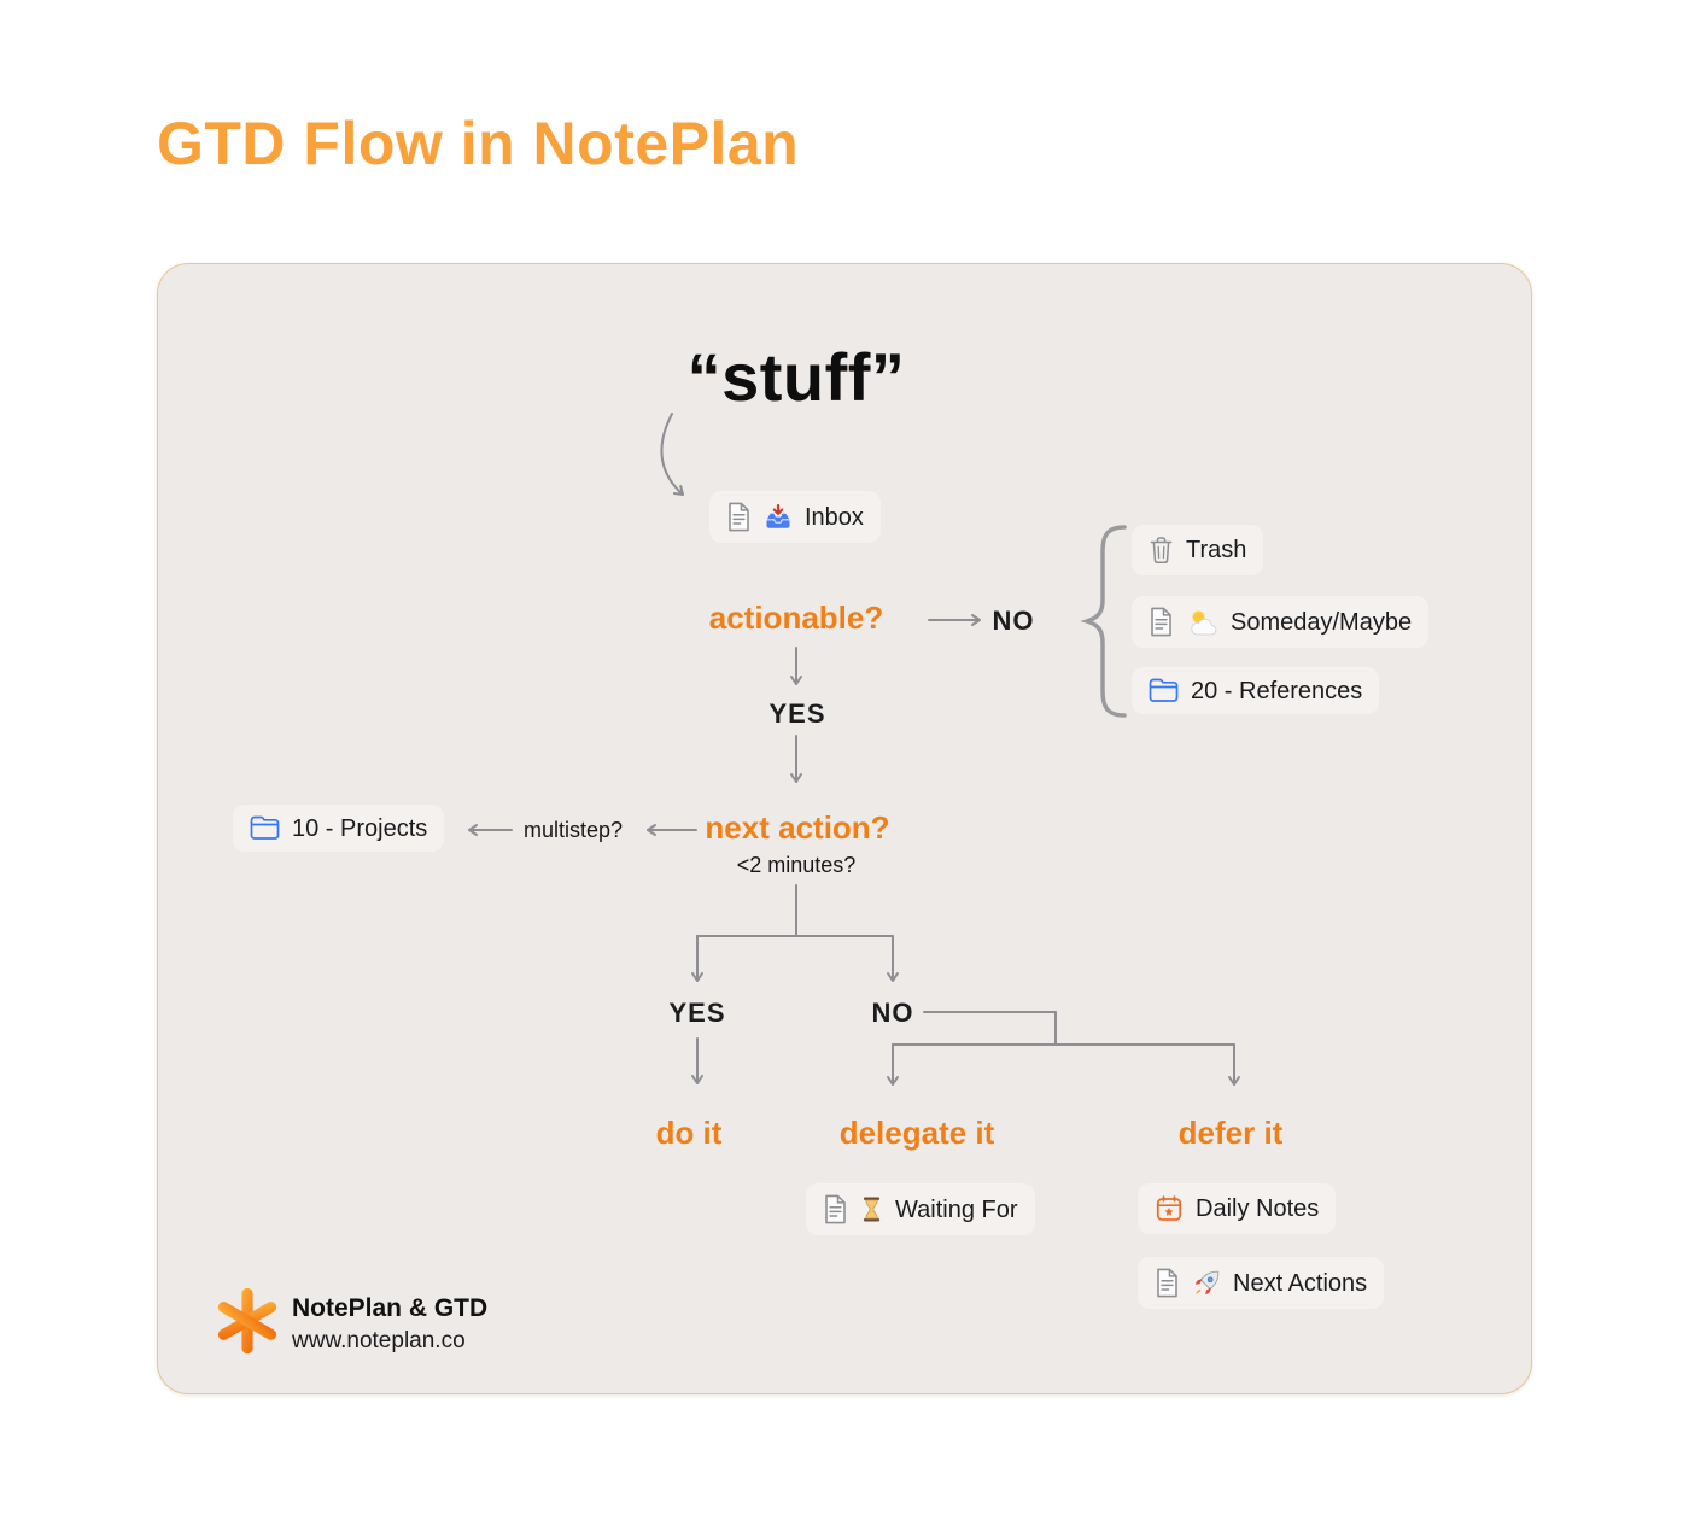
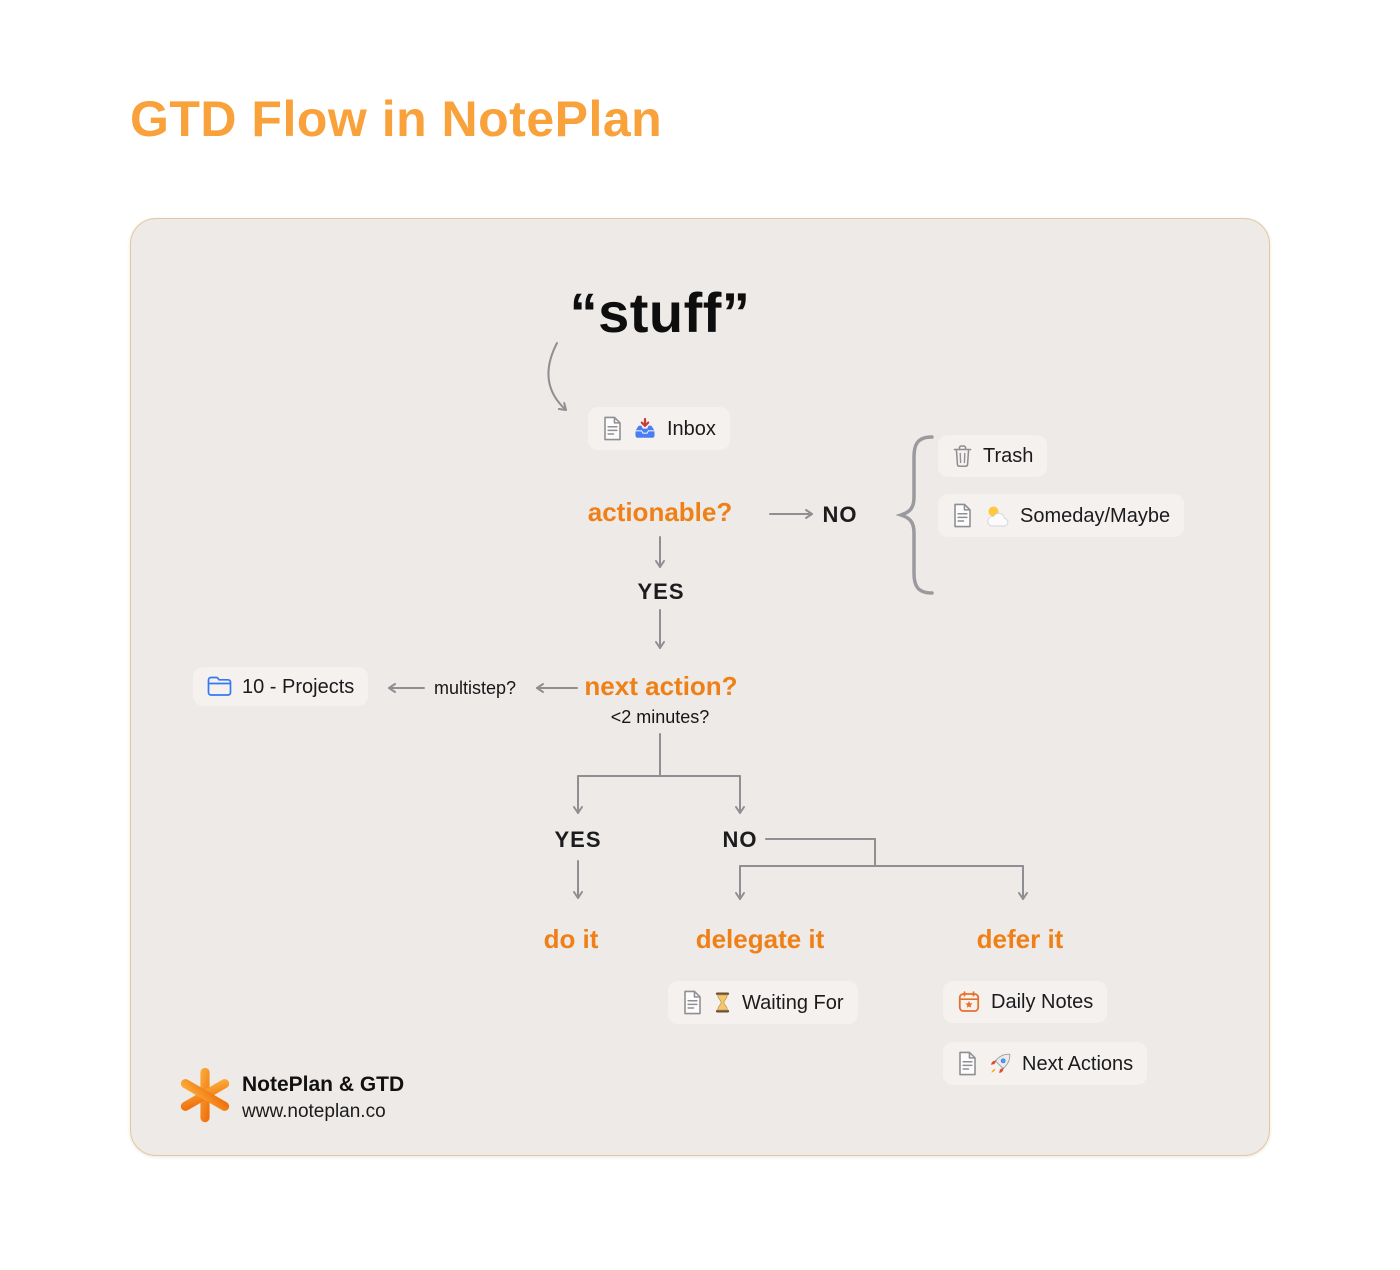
  GTD Flow in NotePlan
  “stuff”
  Inbox
  actionable?
  NO
  YES
  Trash
  Someday/Maybe
- 20 - References
  next action?
  <2 minutes?
  multistep?
  10 - Projects
  YES
  NO
  do it
  delegate it
  defer it
  Waiting For
  Daily Notes
  Next Actions
  NotePlan & GTD
  www.noteplan.co
